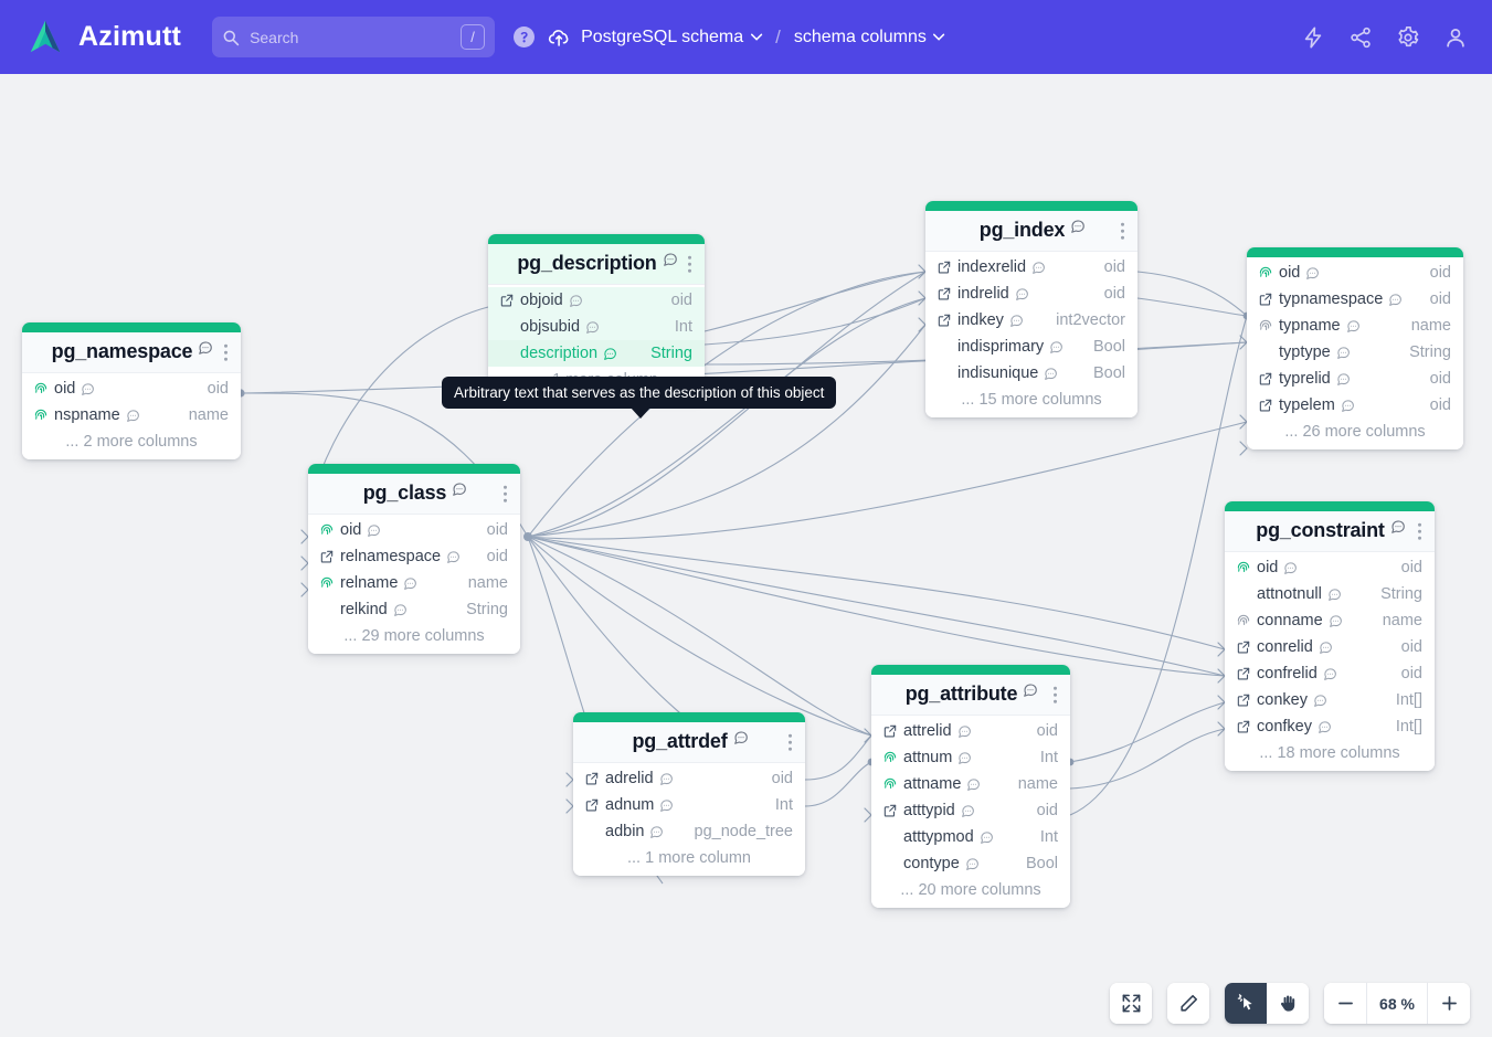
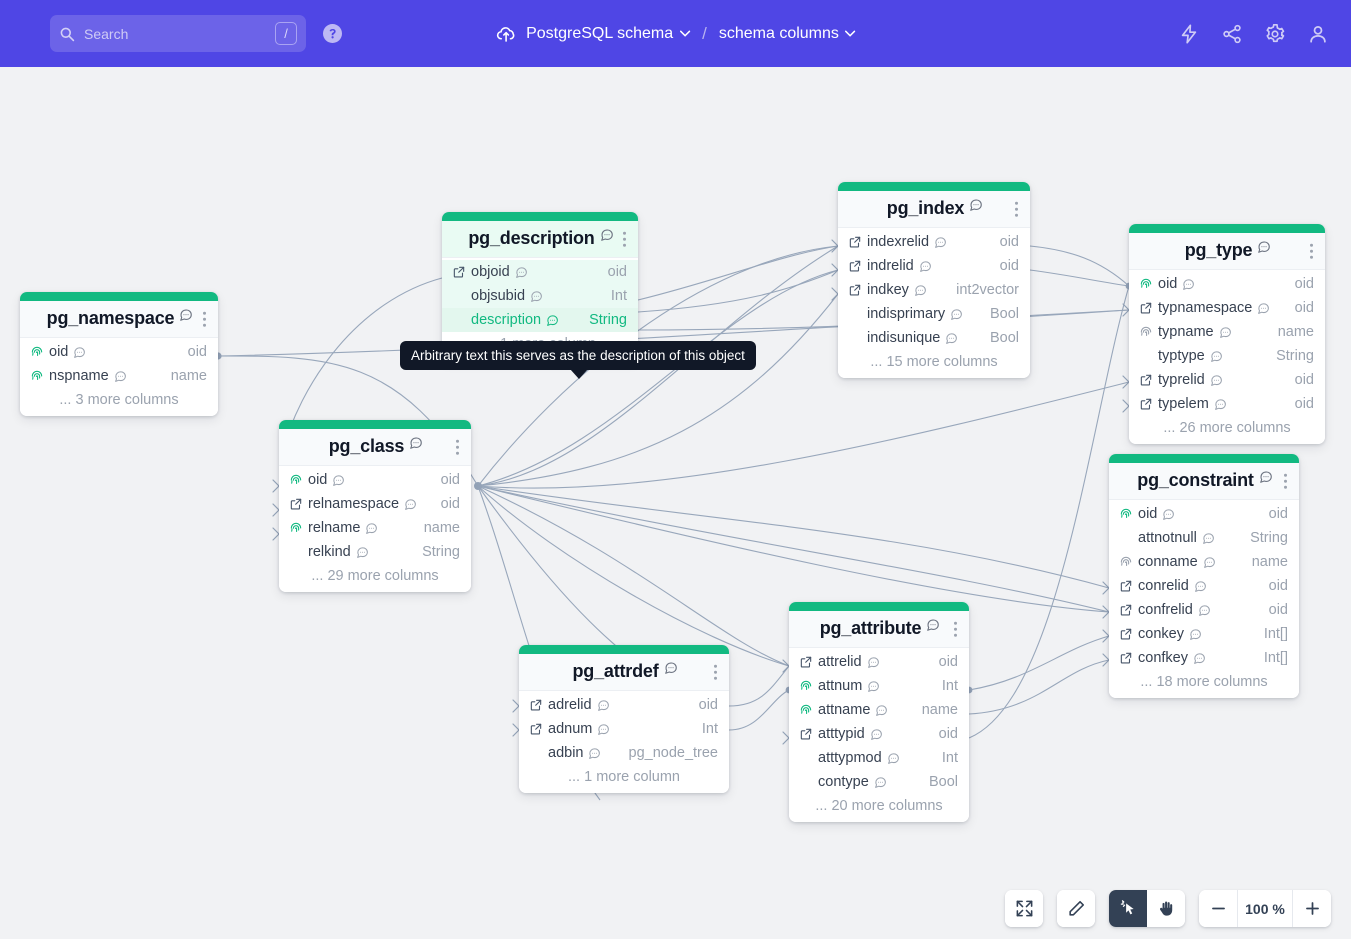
- Azimutt
  Search
  /
  PostgreSQL schema
  /
  schema columns
  pg_namespace
  oid
  oid
  nspname
  name
- ... 2 more columns
+ ... 3 more columns
  pg_description
  objoid
  oid
  objsubid
  Int
  description
  String
  pg_index
  indexrelid
  oid
  indrelid
  oid
  indkey
  int2vector
  indisprimary
  Bool
  indisunique
  Bool
  ... 15 more columns
+ pg_type
  oid
  oid
  typnamespace
  oid
  typname
  name
  typtype
  String
  typrelid
  oid
  typelem
  oid
  ... 26 more columns
  pg_class
  oid
  oid
  relnamespace
  oid
  relname
  name
  relkind
  String
  ... 29 more columns
  pg_constraint
  oid
  oid
  attnotnull
  String
  conname
  name
  conrelid
  oid
  confrelid
  oid
  conkey
  Int[]
  confkey
  Int[]
  ... 18 more columns
  pg_attribute
  attrelid
  oid
  attnum
  Int
  attname
  name
  atttypid
  oid
  atttypmod
  Int
  contype
  Bool
  ... 20 more columns
  pg_attrdef
  adrelid
  oid
  adnum
  Int
  adbin
  pg_node_tree
  ... 1 more column
- Arbitrary text that serves as the description of this object
+ Arbitrary text this serves as the description of this object
- 68 %
+ 100 %
